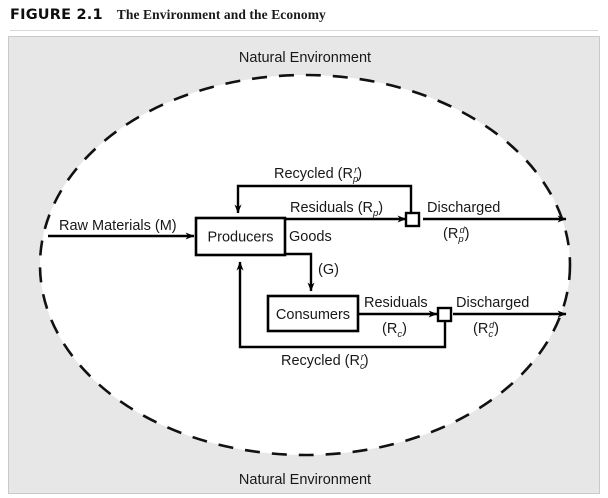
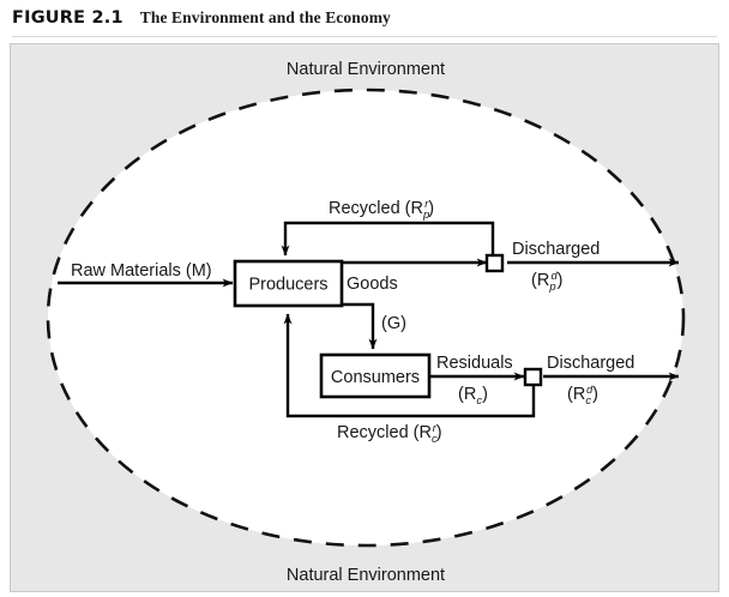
  FIGURE 2.1
  The Environment and the Economy
  Natural Environment
  Natural Environment
  Producers
  Consumers
  Raw Materials (M)
  Recycled (Rp r)
- Residuals (Rp )
  Discharged
  (Rp d)
  Goods
  (G)
  Residuals
  (Rc )
  Discharged
  (Rc d)
  Recycled (Rc r)
